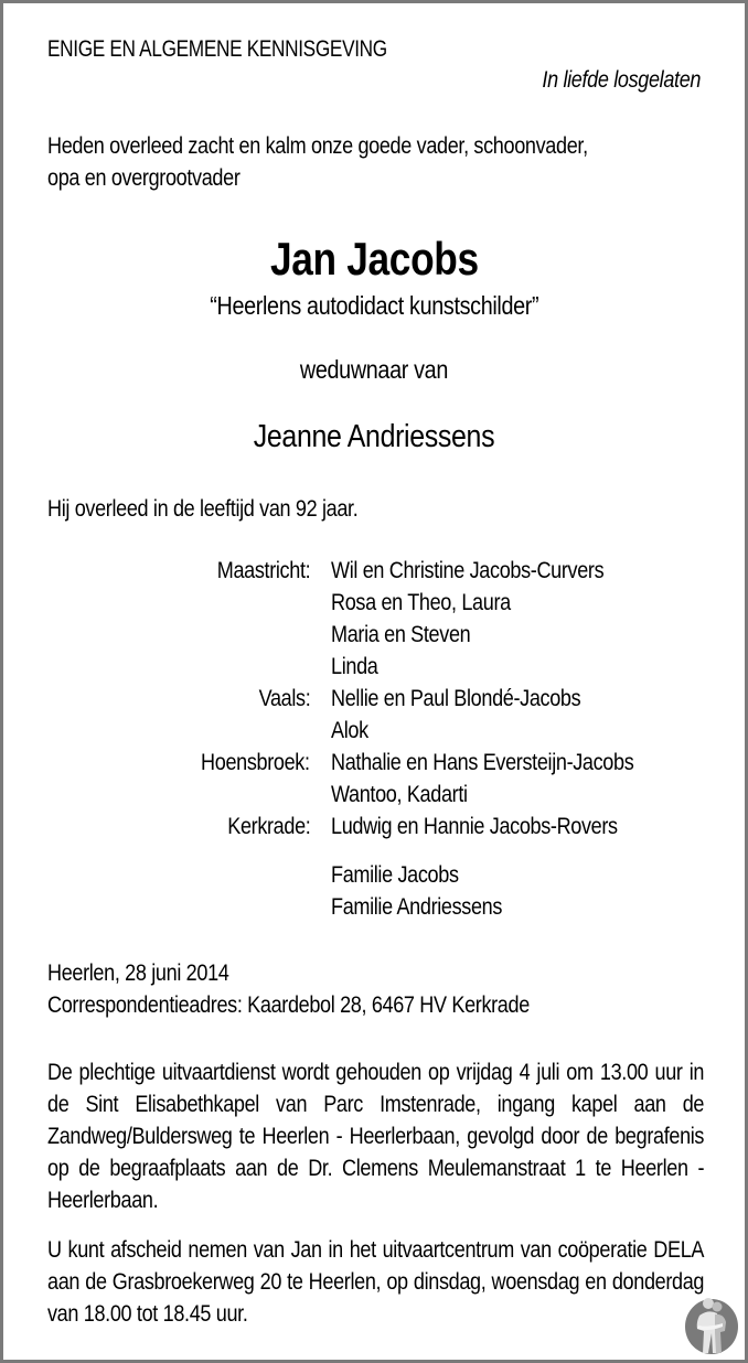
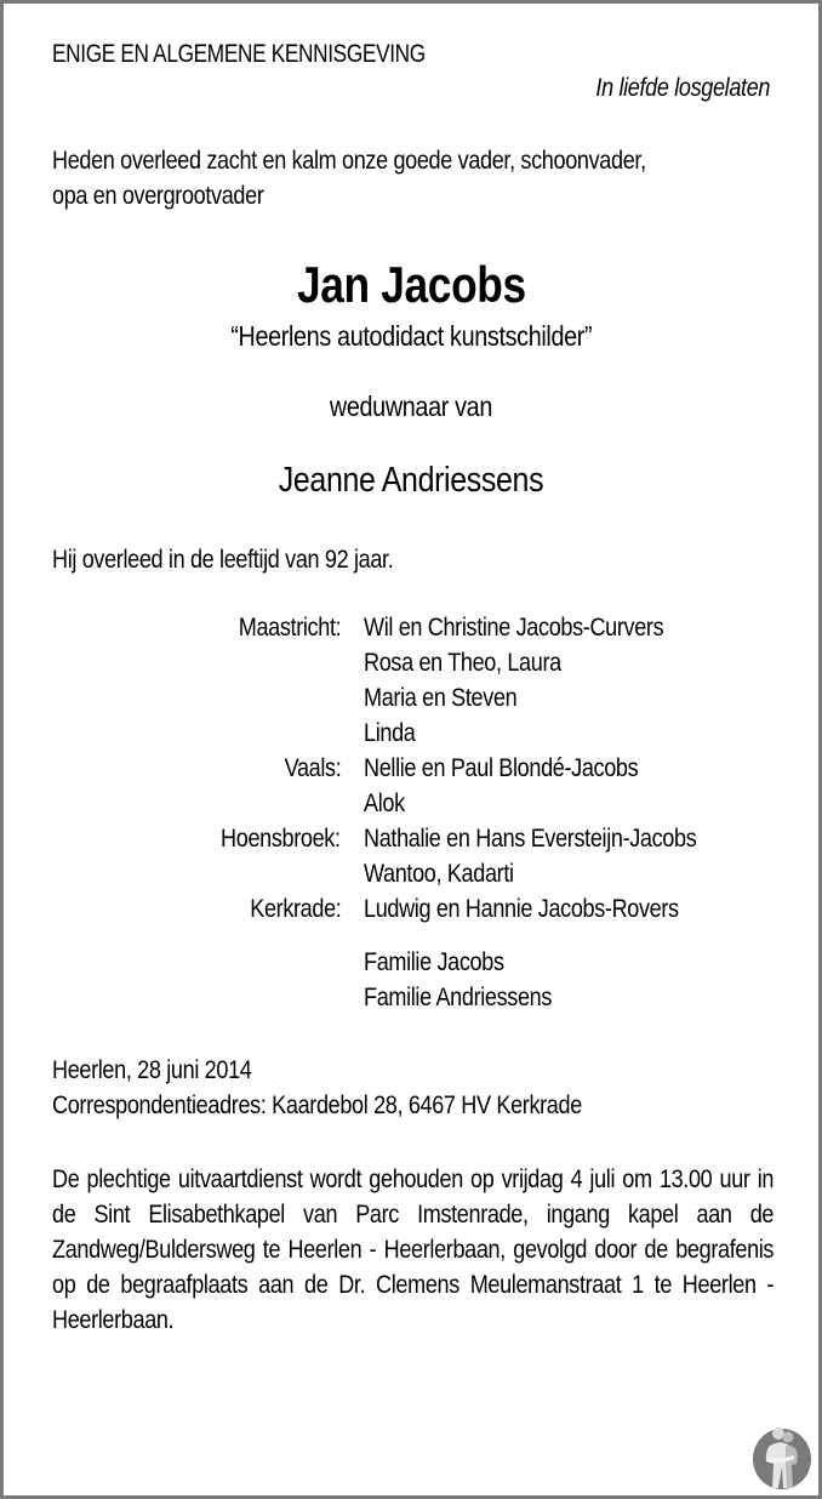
  ENIGE EN ALGEMENE KENNISGEVING
  In liefde losgelaten
  Heden overleed zacht en kalm onze goede vader, schoonvader,
  opa en overgrootvader
  Jan Jacobs
  “Heerlens autodidact kunstschilder”
  weduwnaar van
  Jeanne Andriessens
  Hij overleed in de leeftijd van 92 jaar.
  Maastricht:
  Wil en Christine Jacobs-Curvers
  Rosa en Theo, Laura
  Maria en Steven
  Linda
  Vaals:
  Nellie en Paul Blondé-Jacobs
  Alok
  Hoensbroek:
  Nathalie en Hans Eversteijn-Jacobs
  Wantoo, Kadarti
  Kerkrade:
  Ludwig en Hannie Jacobs-Rovers
  Familie Jacobs
  Familie Andriessens
  Heerlen, 28 juni 2014
  Correspondentieadres: Kaardebol 28, 6467 HV Kerkrade
  De plechtige uitvaartdienst wordt gehouden op vrijdag 4 juli om 13.00 uur in de Sint Elisabethkapel van Parc Imstenrade, ingang kapel aan de Zandweg/Buldersweg te Heerlen - Heerlerbaan, gevolgd door de begrafenis op de begraafplaats aan de Dr. Clemens Meulemanstraat 1 te Heerlen - Heerlerbaan.
- U kunt afscheid nemen van Jan in het uitvaartcentrum van coöperatie DELA aan de Grasbroekerweg 20 te Heerlen, op dinsdag, woensdag en donderdag van 18.00 tot 18.45 uur.
